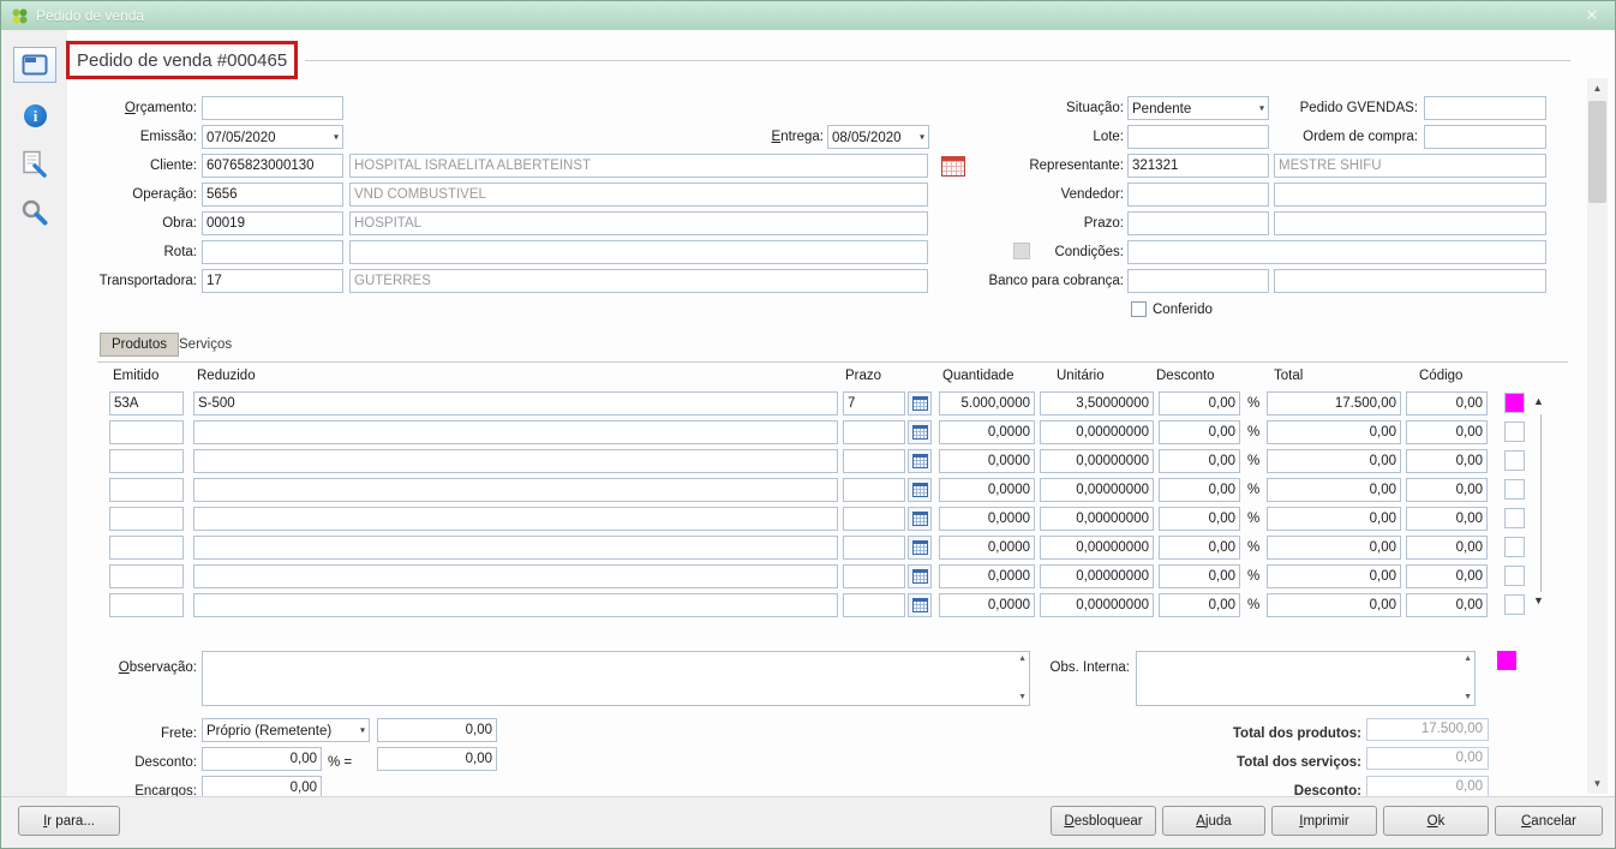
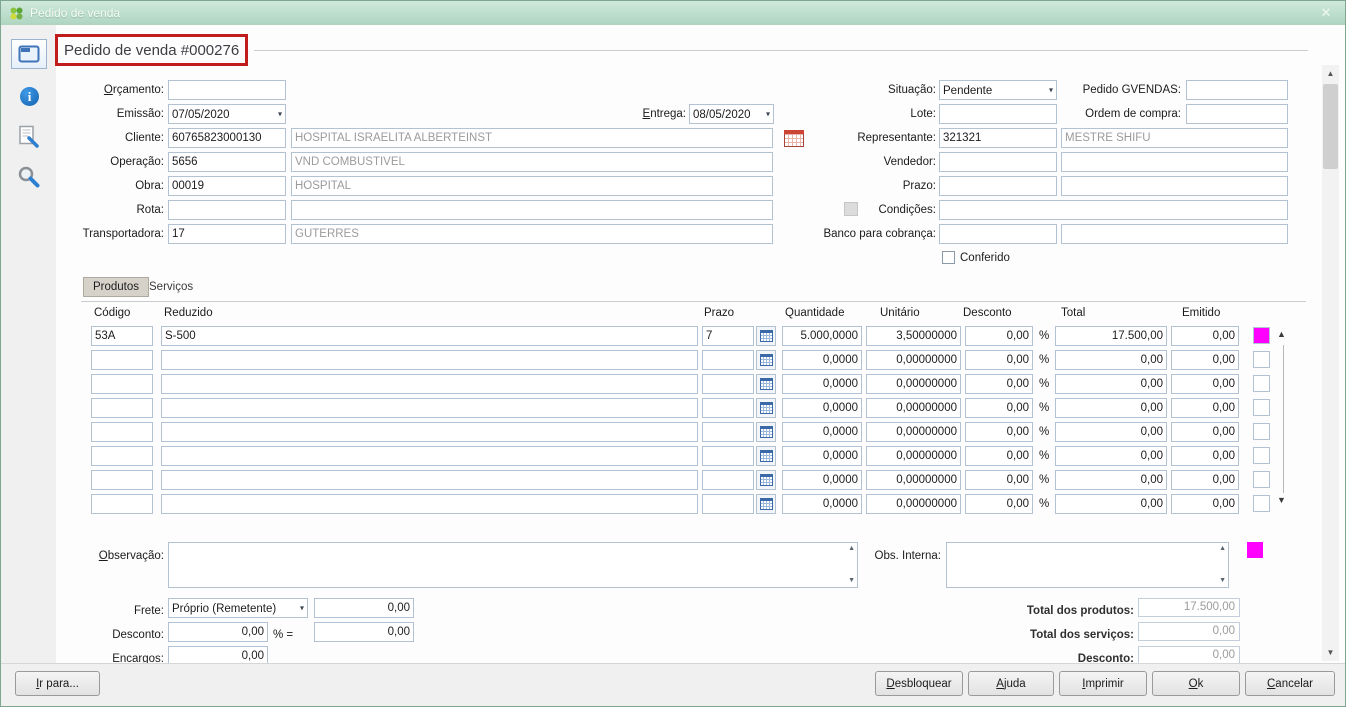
  Pedido de venda
  ✕
  i
- Pedido de venda #000465
+ Pedido de venda #000276
  Orçamento:
  Emissão:
  Cliente:
  Operação:
  Obra:
  Rota:
  Transportadora:
  07/05/2020
  ▾
  Entrega:
  08/05/2020
  ▾
  60765823000130
  HOSPITAL ISRAELITA ALBERTEINST
  5656
  VND COMBUSTIVEL
  00019
  HOSPITAL
  17
  GUTERRES
  Situação:
  Lote:
  Representante:
  Vendedor:
  Prazo:
  Condições:
  Banco para cobrança:
  Pedido GVENDAS:
  Ordem de compra:
  Pendente
  ▾
  321321
  MESTRE SHIFU
  Conferido
  Produtos
  Serviços
- Emitido
+ Código
  Reduzido
  Prazo
  Quantidade
  Unitário
  Desconto
  Total
- Código
+ Emitido
  53A
  S-500
  7
  5.000,0000
  3,50000000
  0,00
  %
  17.500,00
  0,00
  0,0000
  0,00000000
  0,00
  %
  0,00
  0,00
  0,0000
  0,00000000
  0,00
  %
  0,00
  0,00
  0,0000
  0,00000000
  0,00
  %
  0,00
  0,00
  0,0000
  0,00000000
  0,00
  %
  0,00
  0,00
  0,0000
  0,00000000
  0,00
  %
  0,00
  0,00
  0,0000
  0,00000000
  0,00
  %
  0,00
  0,00
  0,0000
  0,00000000
  0,00
  %
  0,00
  0,00
  ▲
  ▼
  Observação:
  Obs. Interna:
  Frete:
  Próprio (Remetente)
  ▾
  0,00
  Desconto:
  0,00
  % =
  0,00
  Encargos:
  0,00
  Total dos produtos:
  17.500,00
  Total dos serviços:
  0,00
  Desconto:
  0,00
  ▲
  ▼
  Ir para...
  Desbloquear
  Ajuda
  Imprimir
  Ok
  Cancelar
